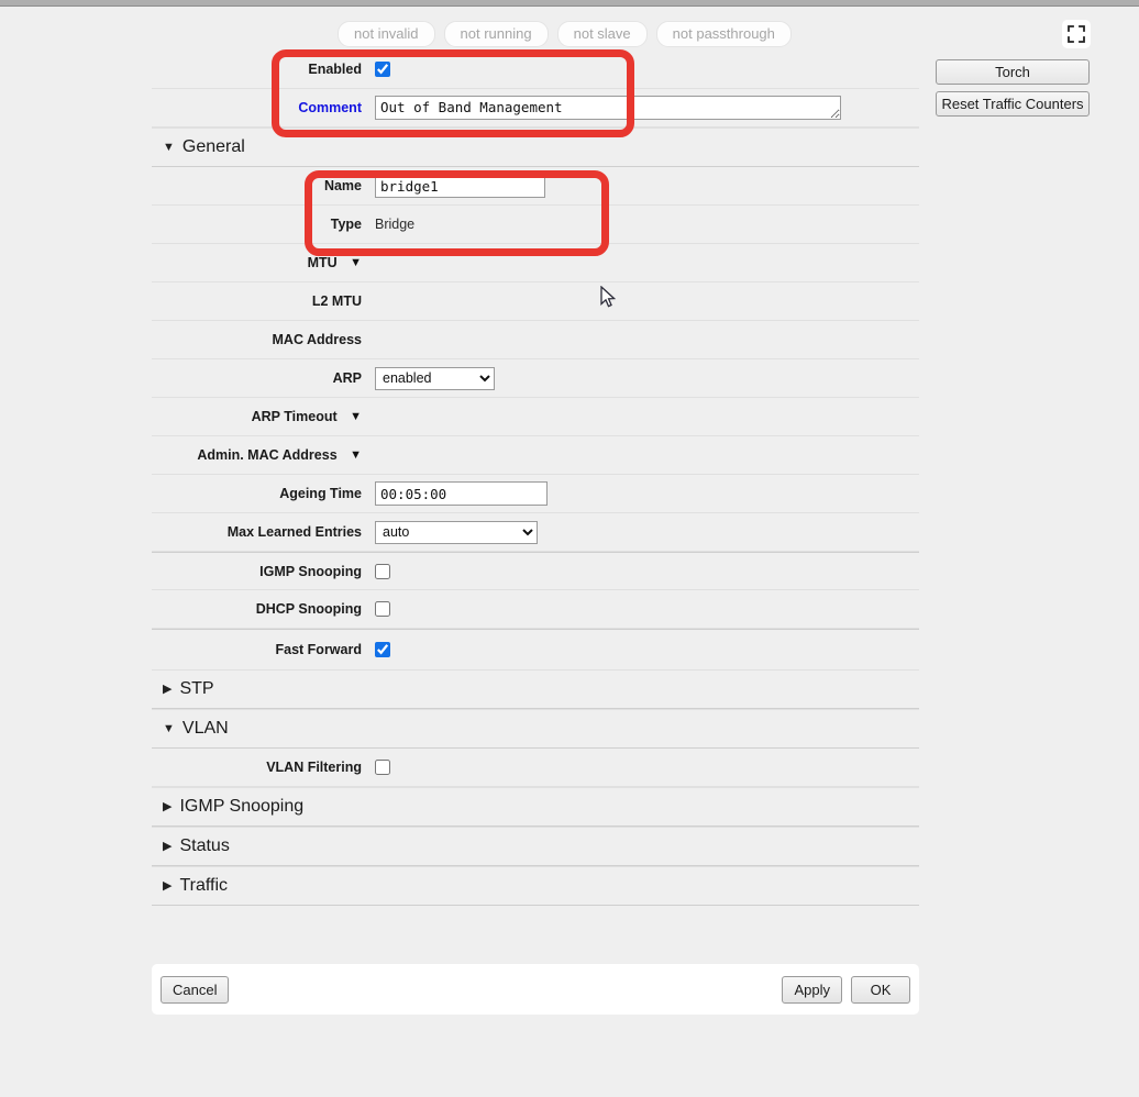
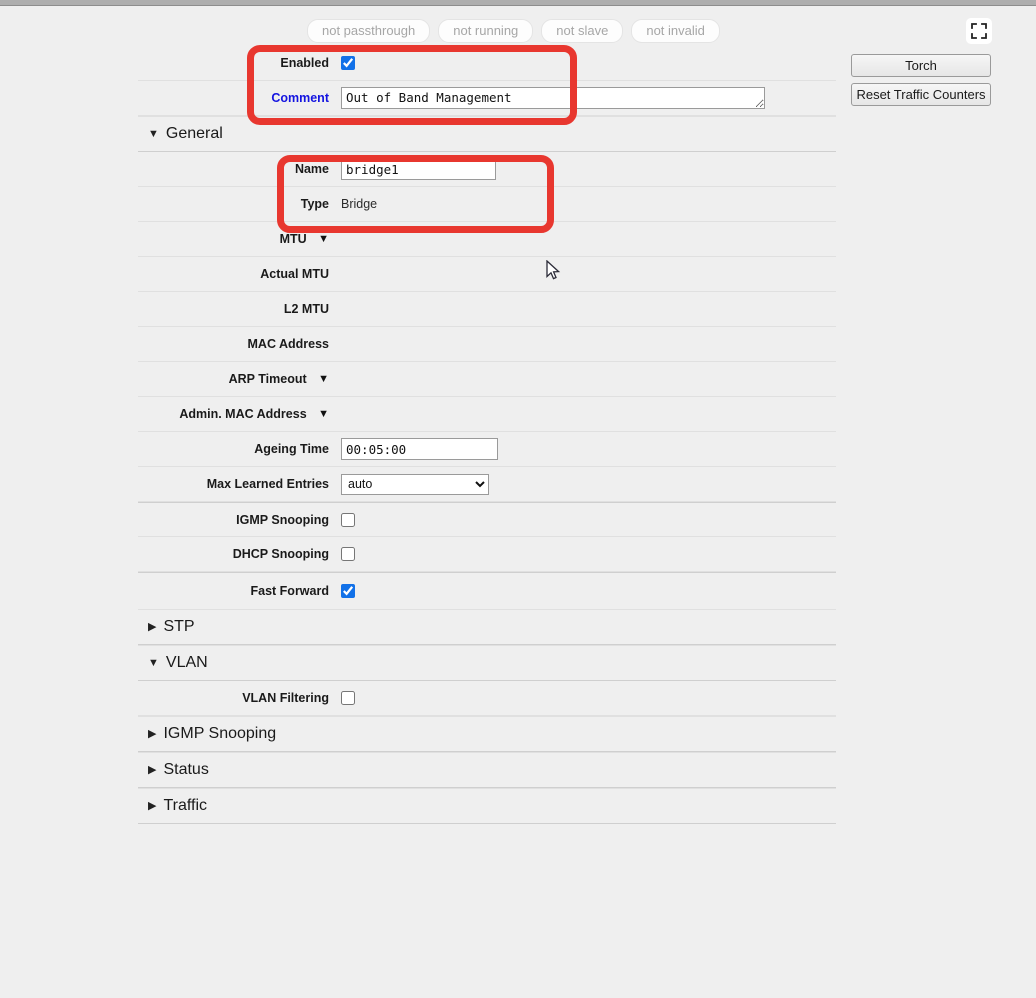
- not invalid
+ not passthrough
  not running
  not slave
- not passthrough
+ not invalid
  Torch
  Reset Traffic Counters
  Enabled
  Comment
  Out of Band Management
  ▼
  General
  Name
  bridge1
  Type
  Bridge
  MTU ▼
+ Actual MTU
  L2 MTU
  MAC Address
- ARP
- enabled
  ARP Timeout ▼
  Admin. MAC Address ▼
  Ageing Time
  00:05:00
  Max Learned Entries
  auto
  IGMP Snooping
  DHCP Snooping
  Fast Forward
  ▶
  STP
  ▼
  VLAN
  VLAN Filtering
  ▶
  IGMP Snooping
  ▶
  Status
  ▶
  Traffic
- Cancel
- Apply
- OK
